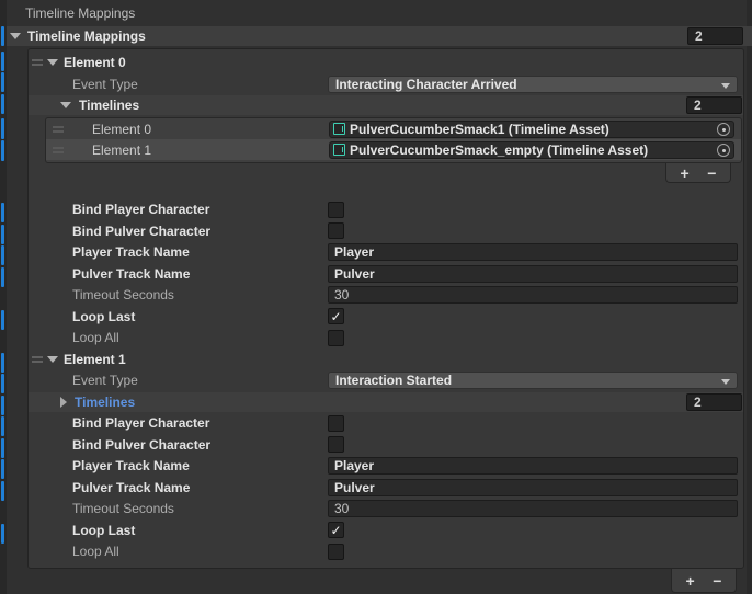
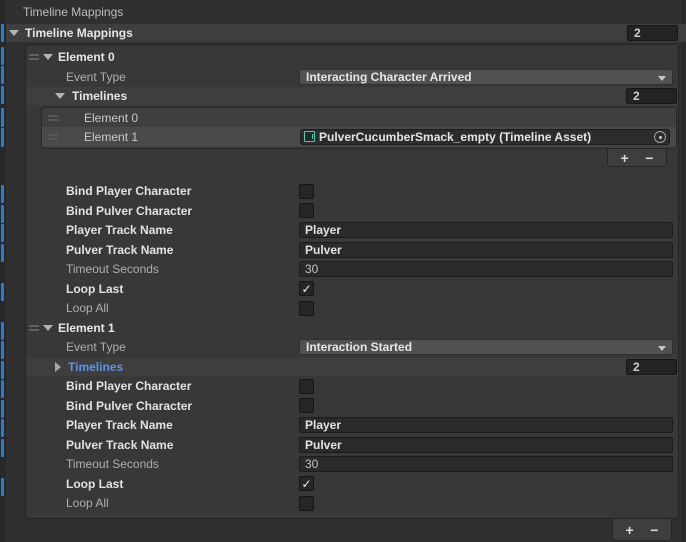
  Timeline Mappings
  Timeline Mappings
  2
  Element 0
  Event Type
  Interacting Character Arrived
  Timelines
  2
  Element 0
- PulverCucumberSmack1 (Timeline Asset)
  Element 1
  PulverCucumberSmack_empty (Timeline Asset)
  +
  −
  Bind Player Character
  Bind Pulver Character
  Player Track Name
  Player
  Pulver Track Name
  Pulver
  Timeout Seconds
  30
  Loop Last
  ✓
  Loop All
  Element 1
  Event Type
  Interaction Started
  Timelines
  2
  Bind Player Character
  Bind Pulver Character
  Player Track Name
  Player
  Pulver Track Name
  Pulver
  Timeout Seconds
  30
  Loop Last
  ✓
  Loop All
  +
  −
